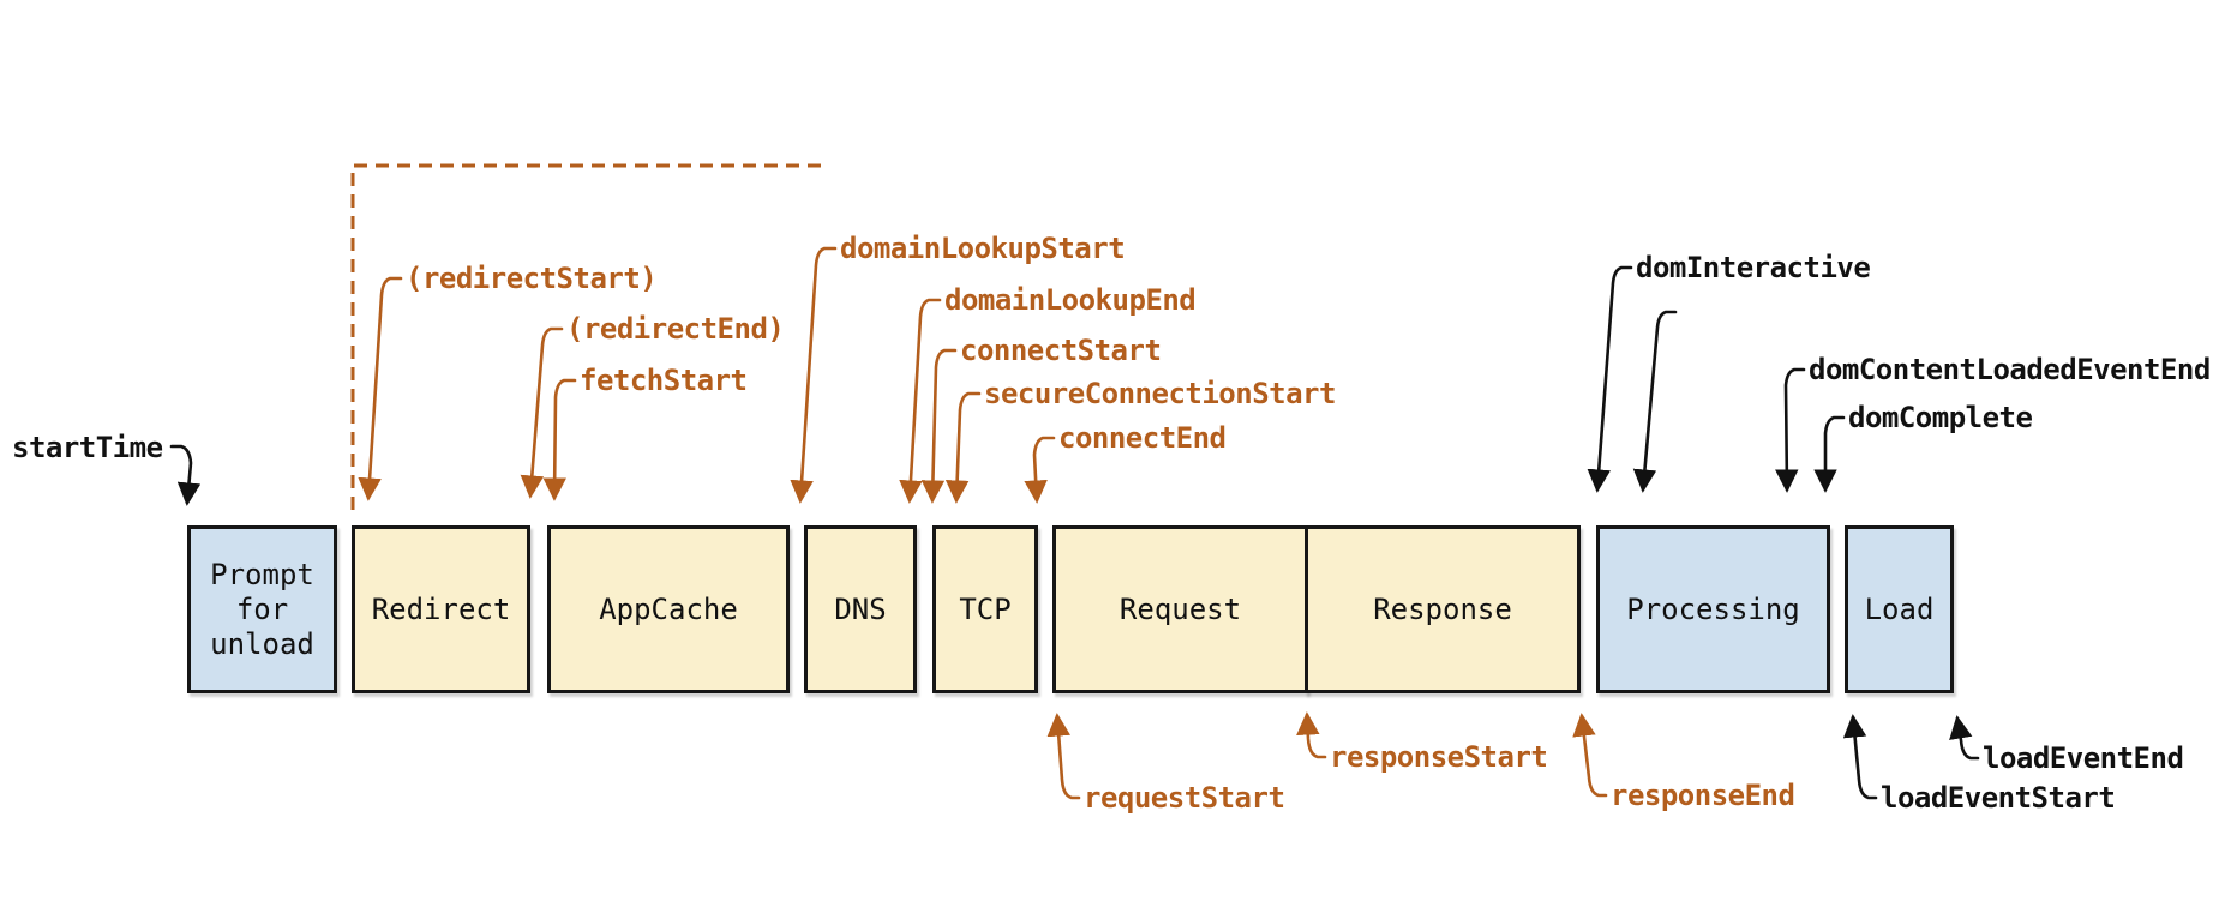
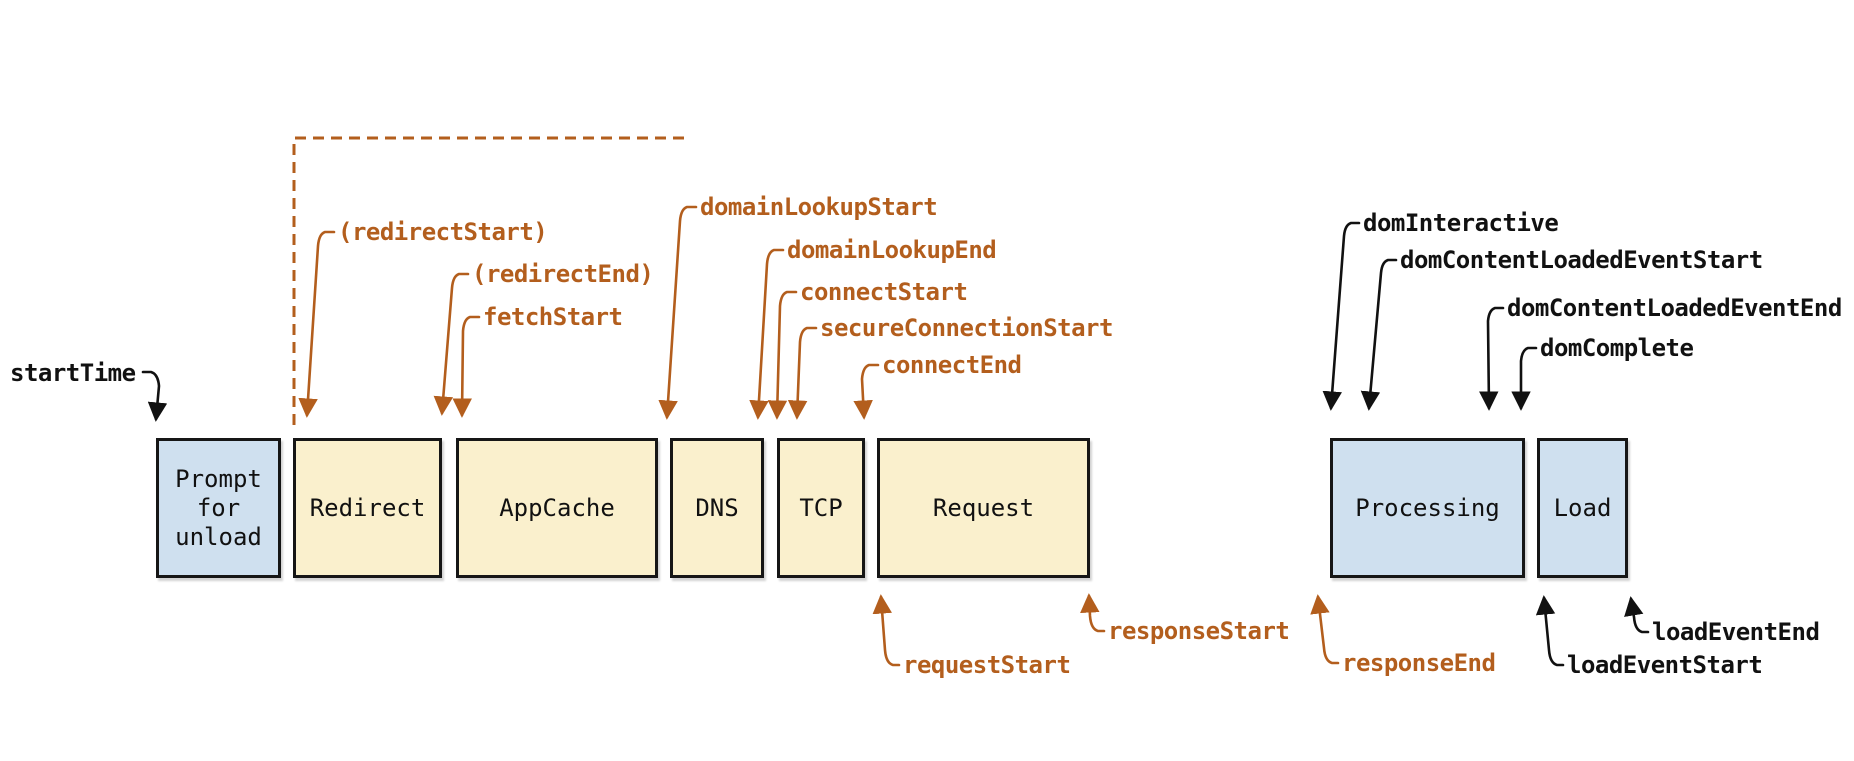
  Prompt for unload
  Redirect
  AppCache
  DNS
  TCP
  Request
- Response
  Processing
  Load
  startTime
  (redirectStart)
  (redirectEnd)
  fetchStart
  domainLookupStart
  domainLookupEnd
  connectStart
  secureConnectionStart
  connectEnd
  requestStart
  responseStart
  responseEnd
  domInteractive
+ domContentLoadedEventStart
  domContentLoadedEventEnd
  domComplete
  loadEventStart
  loadEventEnd
